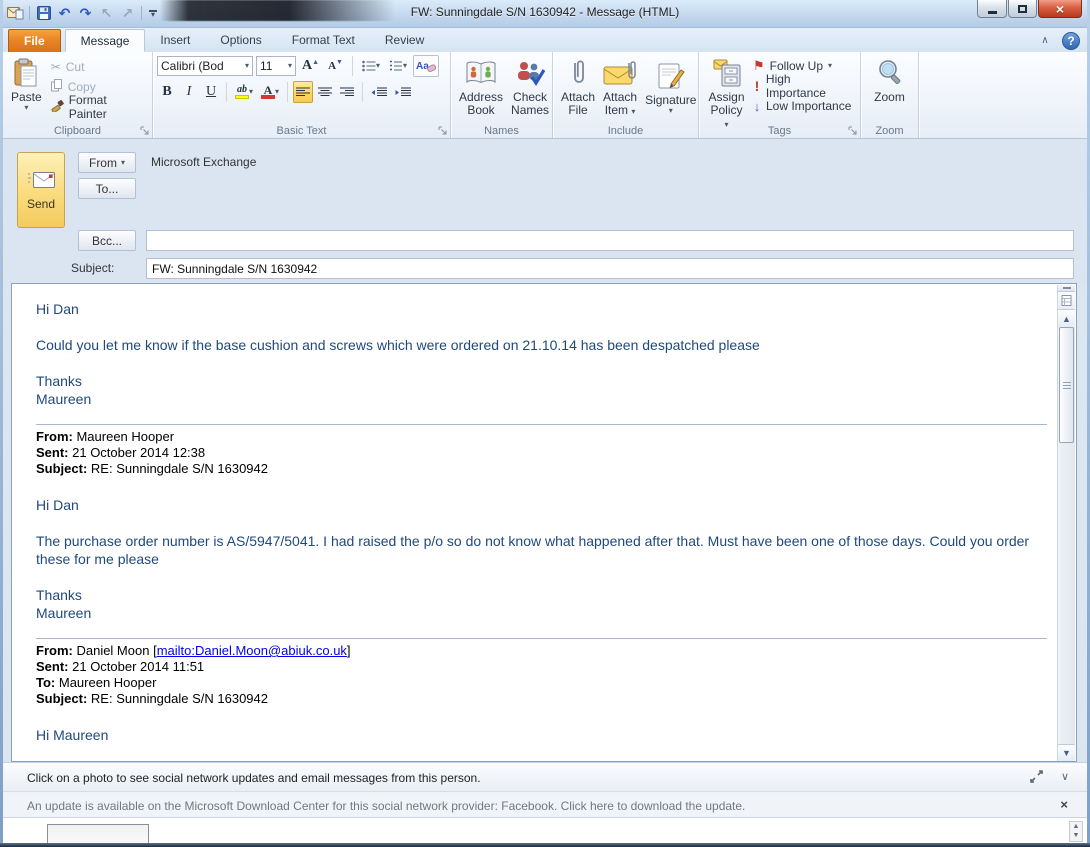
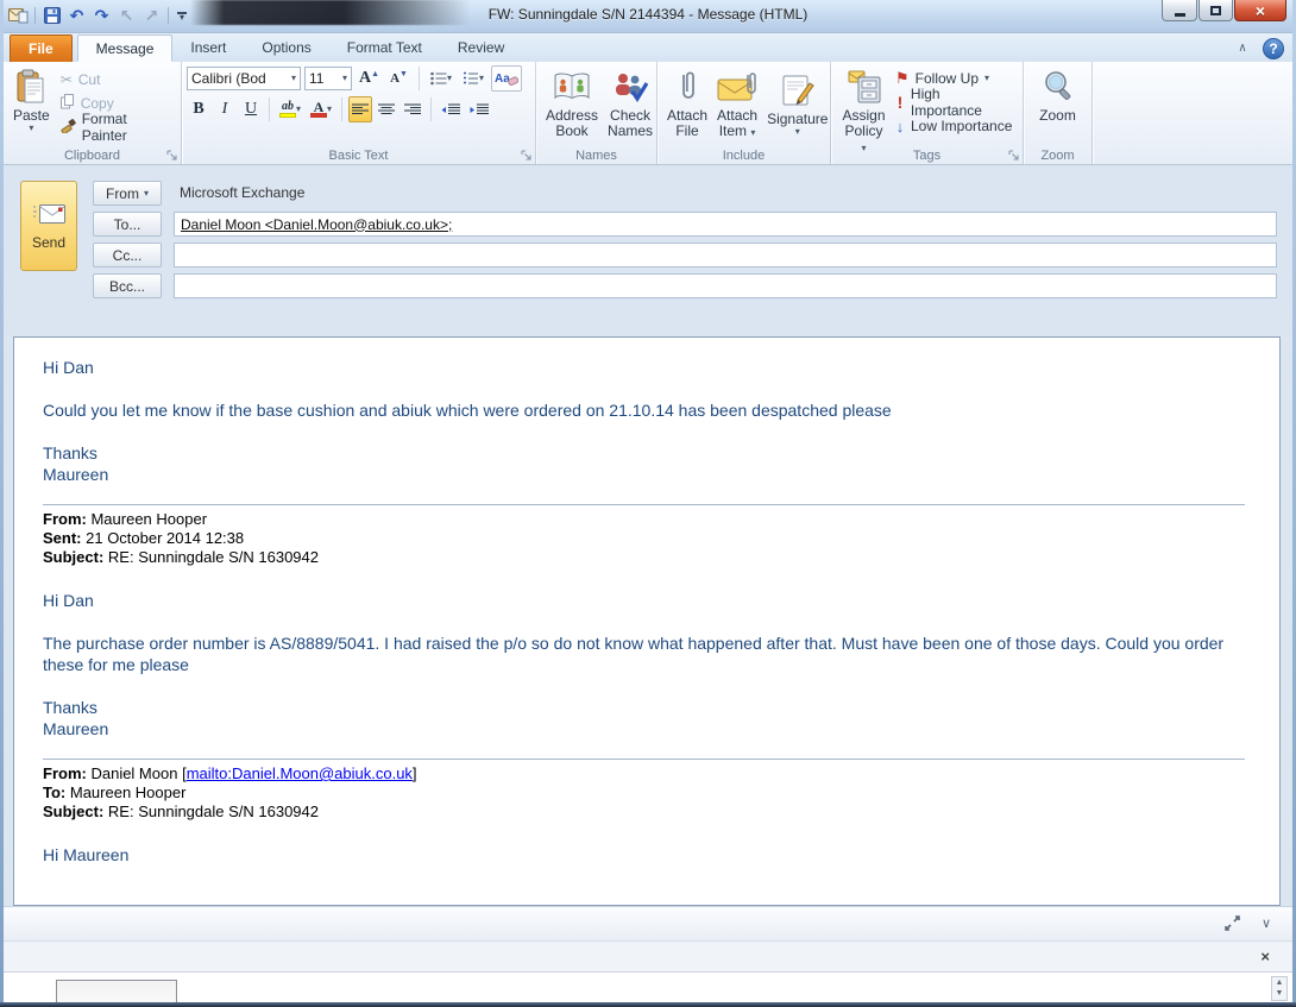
  ↶
  ↷
  ↖
  ↗
  ▾
- FW: Sunningdale S/N 1630942 - Message (HTML)
+ FW: Sunningdale S/N 2144394 - Message (HTML)
  ×
  ∧
  ?
  File
  Message
  Insert
  Options
  Format Text
  Review
  Paste
  ▾
  ✂
  Cut
  Copy
  Format Painter
  Clipboard
  Calibri (Bod
  ▾
  11
  ▾
  A
  A
  ▾
  ▾
  Aa
  B
  I
  U
  ab
  ▾
  A
  ▾
  Basic Text
  Address
  Book
  Check
  Names
  Names
  Attach
  File
  Attach
  Item ▾
  Signature
  ▾
  Include
  Assign
  Policy ▾
  ⚑
  Follow Up
  ▾
  !
  High Importance
  ↓
  Low Importance
  Tags
  Zoom
  Zoom
  Send
  From
  ▾
  Microsoft Exchange
  To...
+ Daniel Moon <Daniel.Moon@abiuk.co.uk>;
+ Cc...
  Bcc...
- Subject:
- FW: Sunningdale S/N 1630942
  Hi Dan
- Could you let me know if the base cushion and screws which were ordered on 21.10.14 has been despatched please
+ Could you let me know if the base cushion and abiuk which were ordered on 21.10.14 has been despatched please
  Thanks
  Maureen
  From: Maureen Hooper
  Sent: 21 October 2014 12:38
  Subject: RE: Sunningdale S/N 1630942
  Hi Dan
- The purchase order number is AS/5947/5041. I had raised the p/o so do not know what happened after that. Must have been one of those days. Could you order these for me please
+ The purchase order number is AS/8889/5041. I had raised the p/o so do not know what happened after that. Must have been one of those days. Could you order these for me please
  Thanks
  Maureen
  From: Daniel Moon [mailto:Daniel.Moon@abiuk.co.uk]
- Sent: 21 October 2014 11:51
  To: Maureen Hooper
  Subject: RE: Sunningdale S/N 1630942
  Hi Maureen
- ▲
- ▼
- Click on a photo to see social network updates and email messages from this person.
  ∨
- An update is available on the Microsoft Download Center for this social network provider: Facebook. Click here to download the update.
  ×
